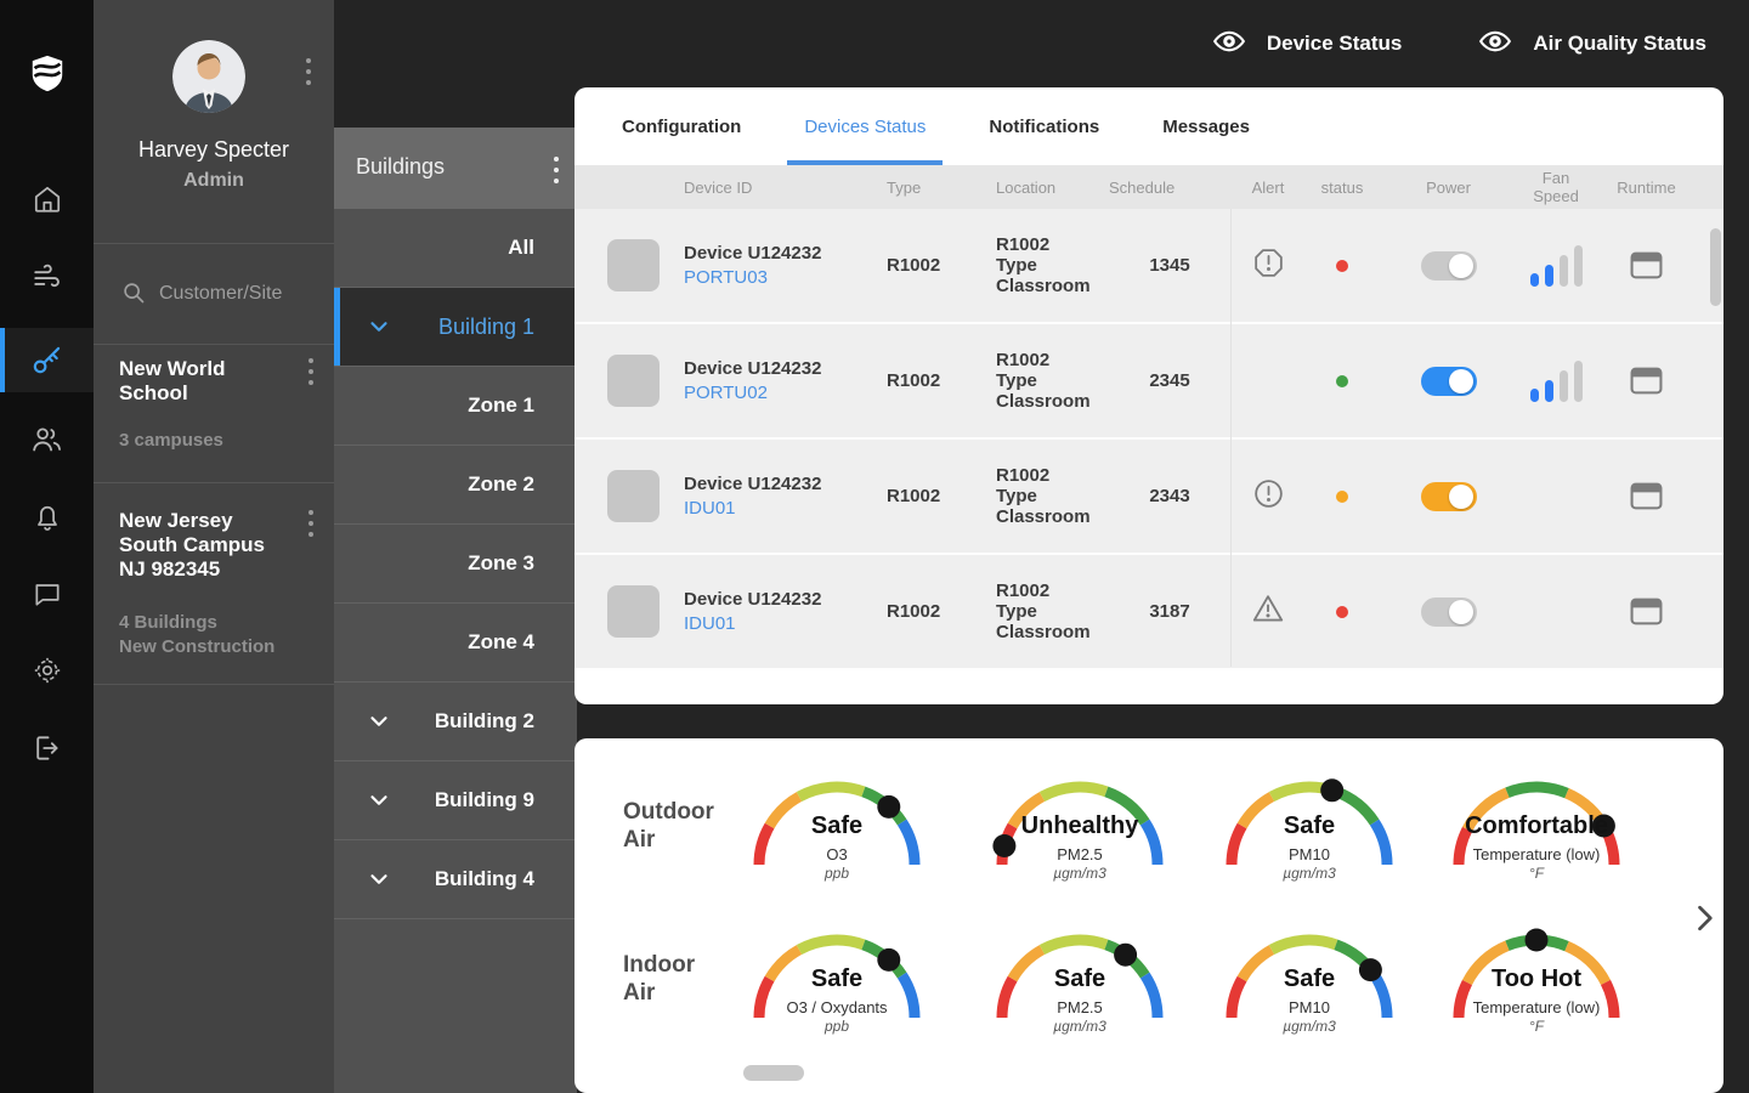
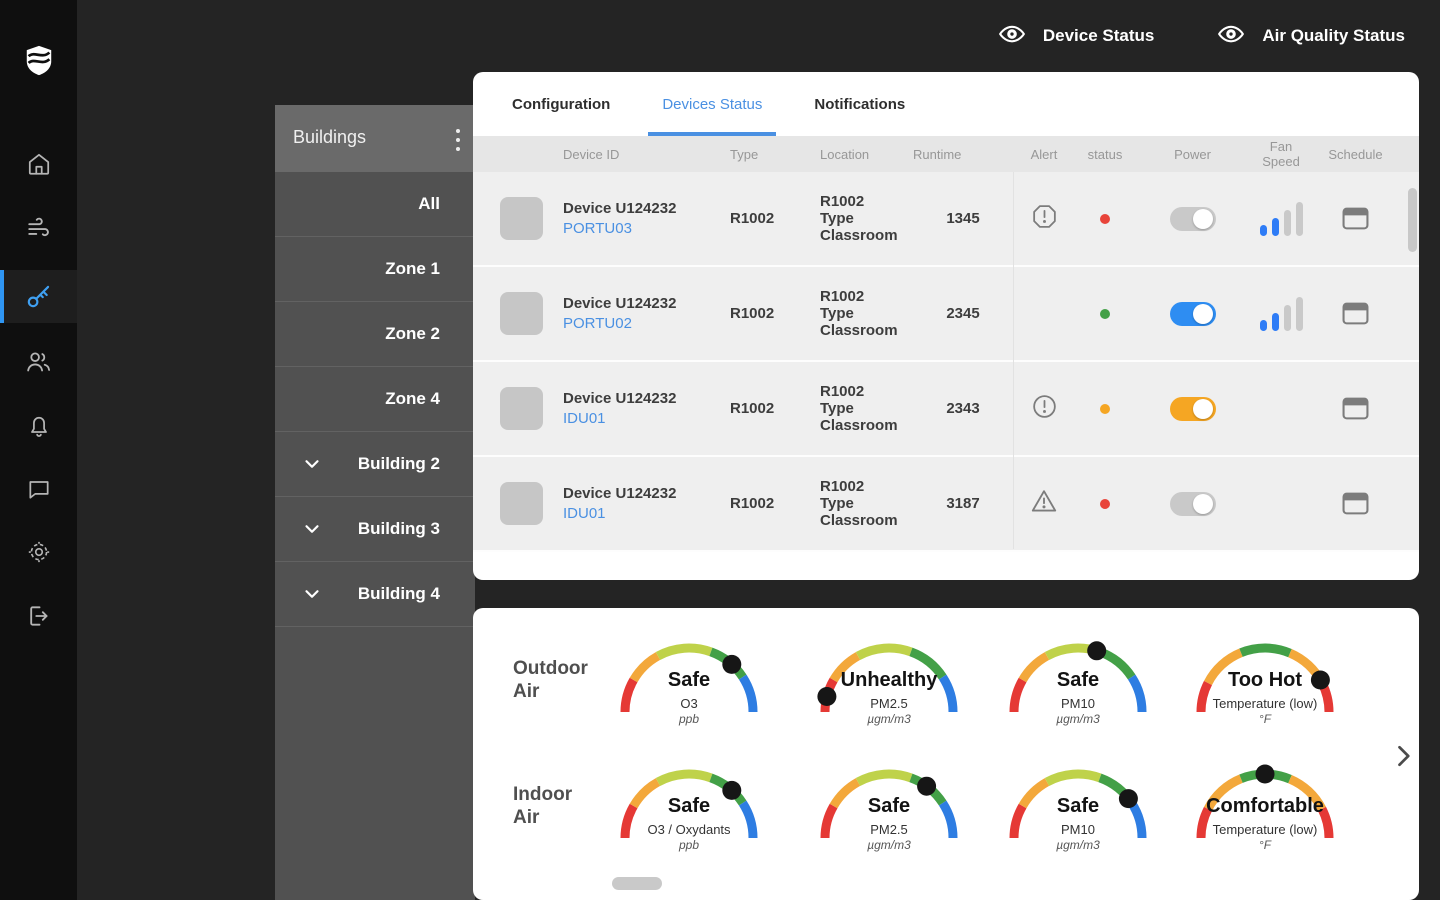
- Harvey Specter
- Admin
- Customer/Site
- New World
- School
- 3 campuses
- New Jersey
- South Campus
- NJ 982345
- 4 Buildings
- New Construction
  Buildings
  All
- Building 1
  Zone 1
  Zone 2
- Zone 3
  Zone 4
  Building 2
- Building 9
+ Building 3
  Building 4
  Device Status
  Air Quality Status
  Configuration
  Devices Status
  Notifications
- Messages
  Device ID
  Type
  Location
- Schedule
+ Runtime
  Alert
  status
  Power
  Fan Speed
- Runtime
+ Schedule
  Device U124232
  PORTU03
  R1002
  R1002
  Type Classroom
  1345
  Device U124232
  PORTU02
  R1002
  R1002
  Type Classroom
  2345
  Device U124232
  IDU01
  R1002
  R1002
  Type Classroom
  2343
  Device U124232
  IDU01
  R1002
  R1002
  Type Classroom
  3187
  Outdoor
  Air
  Safe
  O3
  ppb
  Unhealthy
  PM2.5
  µgm/m3
  Safe
  PM10
  µgm/m3
- Comfortable
+ Too Hot
  Temperature (low)
  °F
  Indoor
  Air
  Safe
  O3 / Oxydants
  ppb
  Safe
  PM2.5
  µgm/m3
  Safe
  PM10
  µgm/m3
- Too Hot
+ Comfortable
  Temperature (low)
  °F
